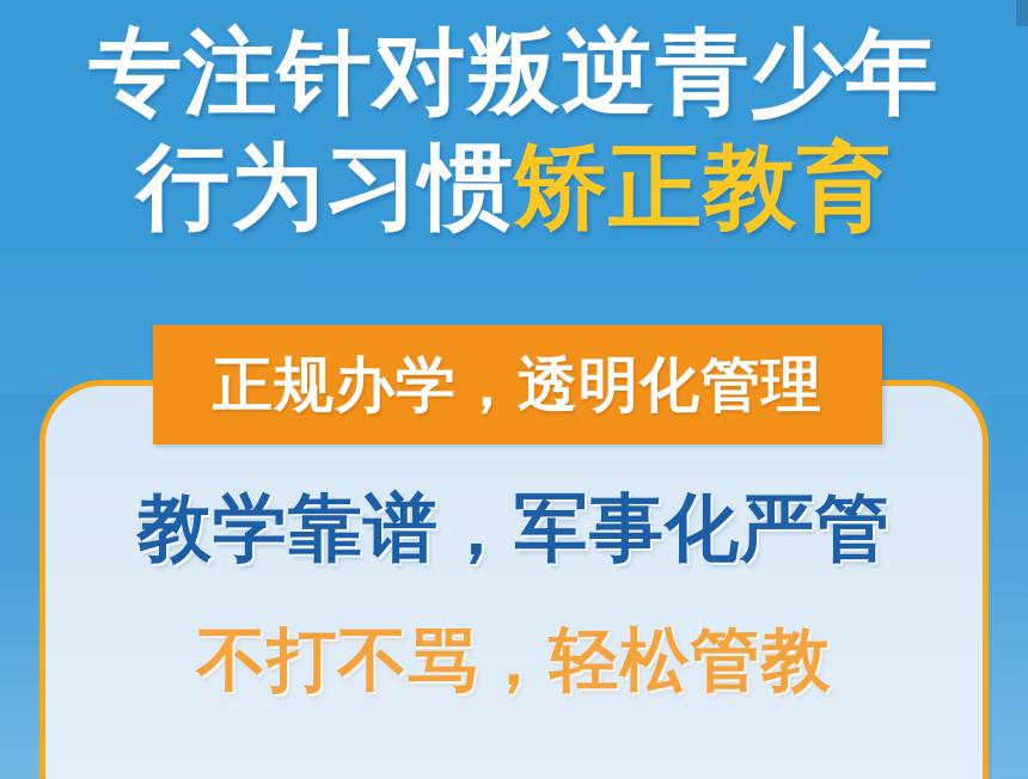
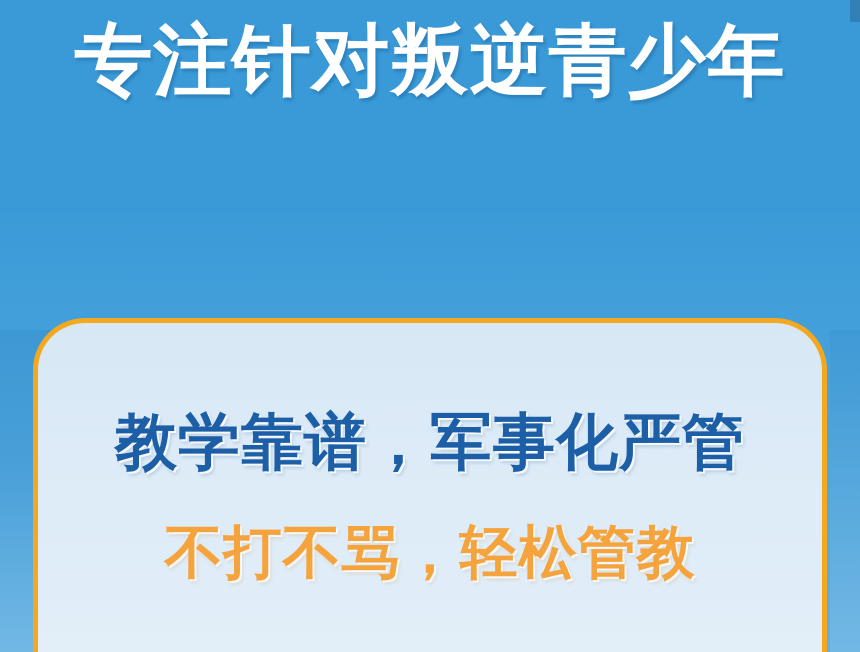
  专注针对叛逆青少年
- 行为习惯矫正教育
- 正规办学，透明化管理
  教学靠谱，军事化严管
  不打不骂，轻松管教
